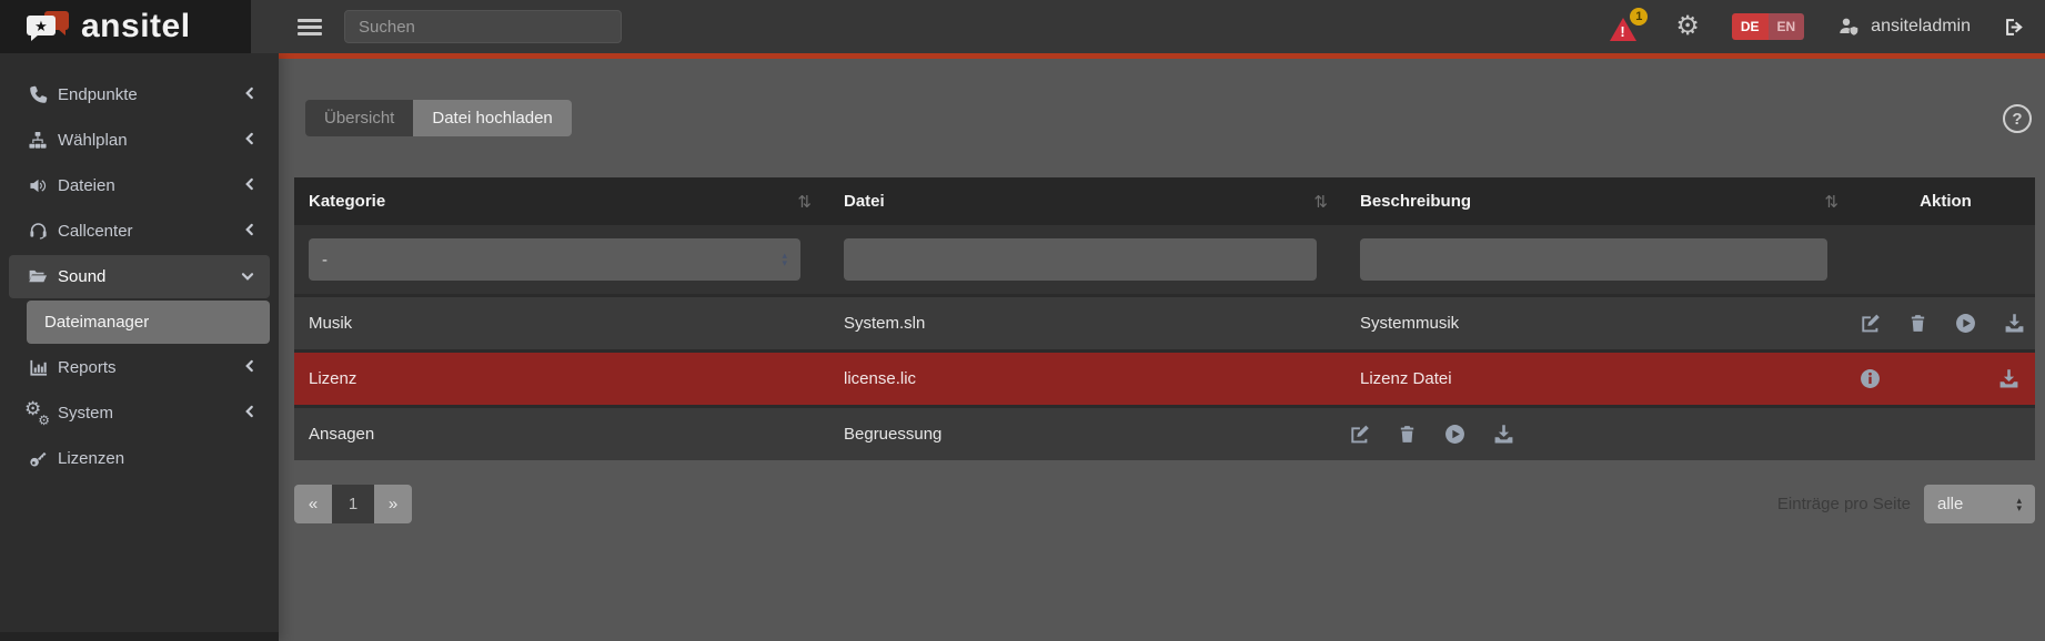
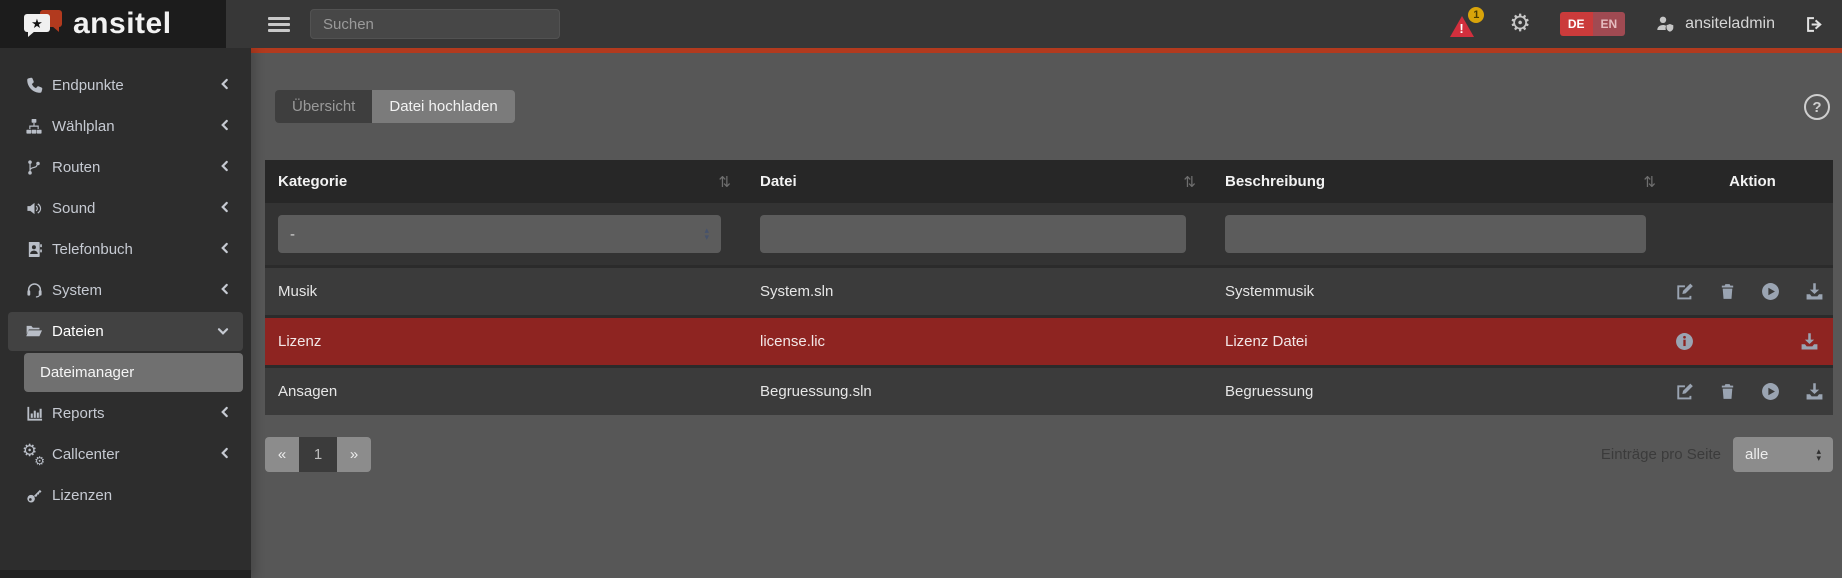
  ★
  ansitel
  Suchen
  !
  1
  ⚙
  DE
  EN
  ansiteladmin
  Endpunkte
  Wählplan
+ Routen
- Dateien
+ Sound
+ Telefonbuch
- Callcenter
+ System
- Sound
+ Dateien
  Dateimanager
  Reports
  ⚙
  ⚙
- System
+ Callcenter
  Lizenzen
  Übersicht
  Datei hochladen
  ?
  Kategorie
  ⇅
  Datei
  ⇅
  Beschreibung
  ⇅
  Aktion
  -
  Musik
  System.sln
  Systemmusik
  Lizenz
  license.lic
  Lizenz Datei
  Ansagen
+ Begruessung.sln
  Begruessung
  «
  1
  »
  Einträge pro Seite
  alle
  ▴
  ▾
